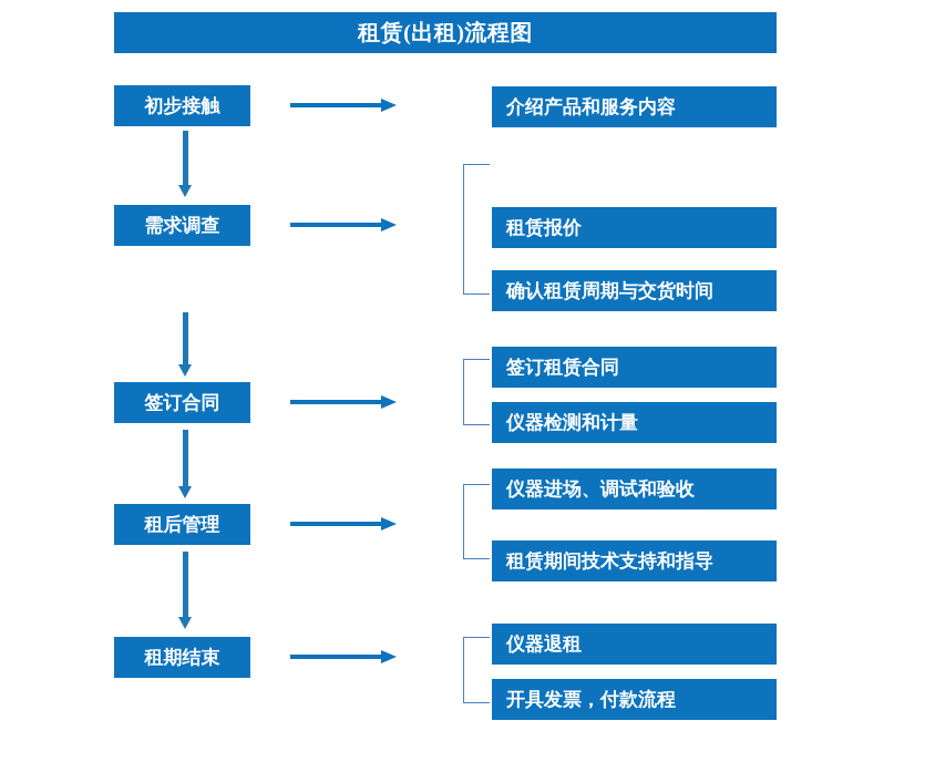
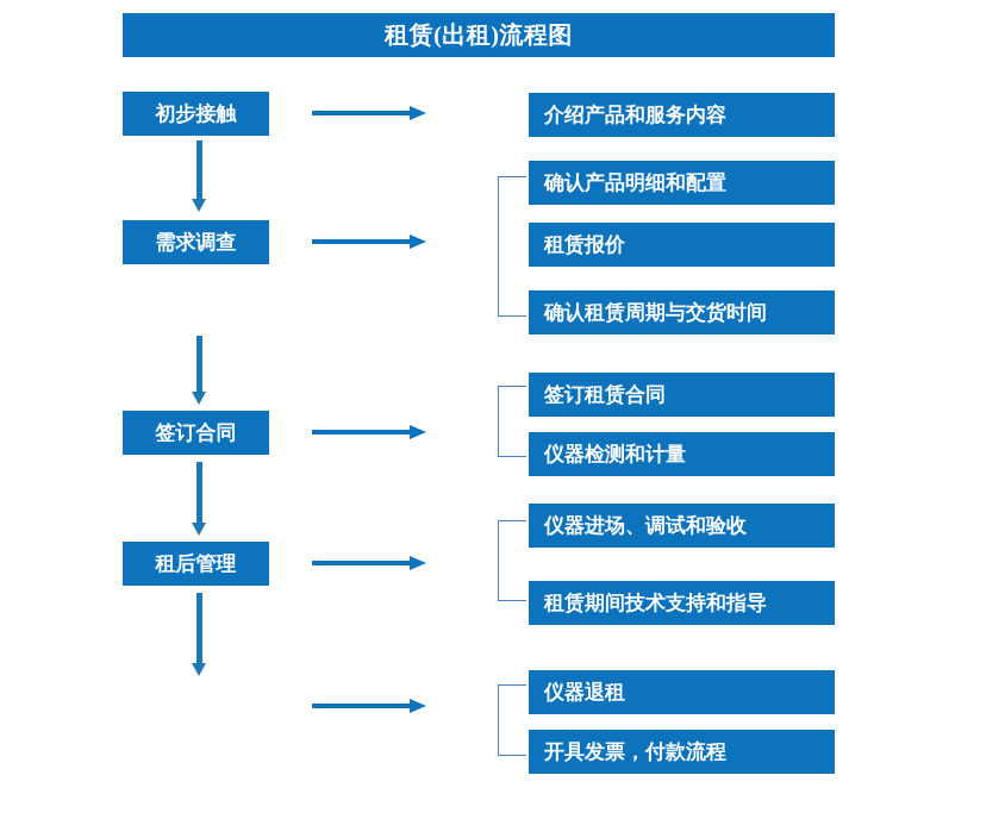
  租赁(出租)流程图
  初步接触
  需求调查
  签订合同
  租后管理
- 租期结束
  介绍产品和服务内容
+ 确认产品明细和配置
  租赁报价
  确认租赁周期与交货时间
  签订租赁合同
  仪器检测和计量
  仪器进场、调试和验收
  租赁期间技术支持和指导
  仪器退租
  开具发票，付款流程
